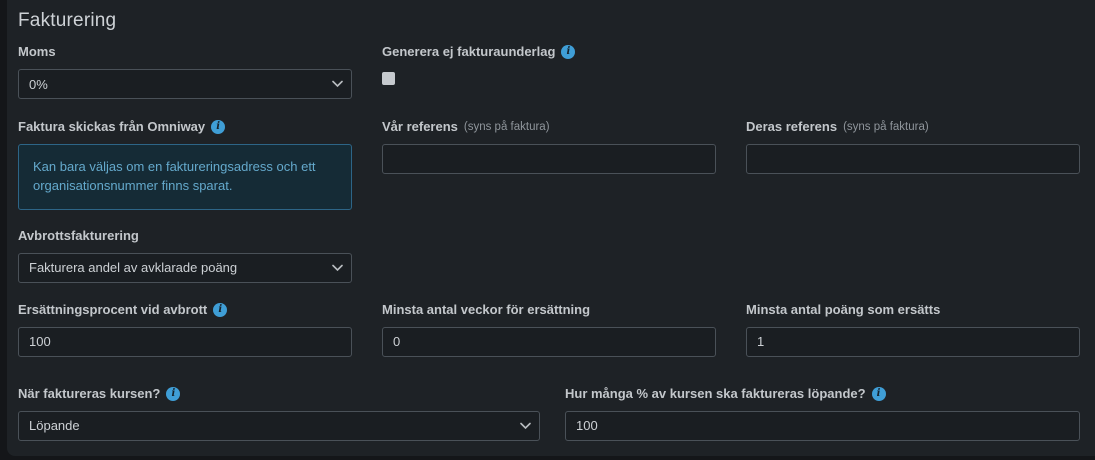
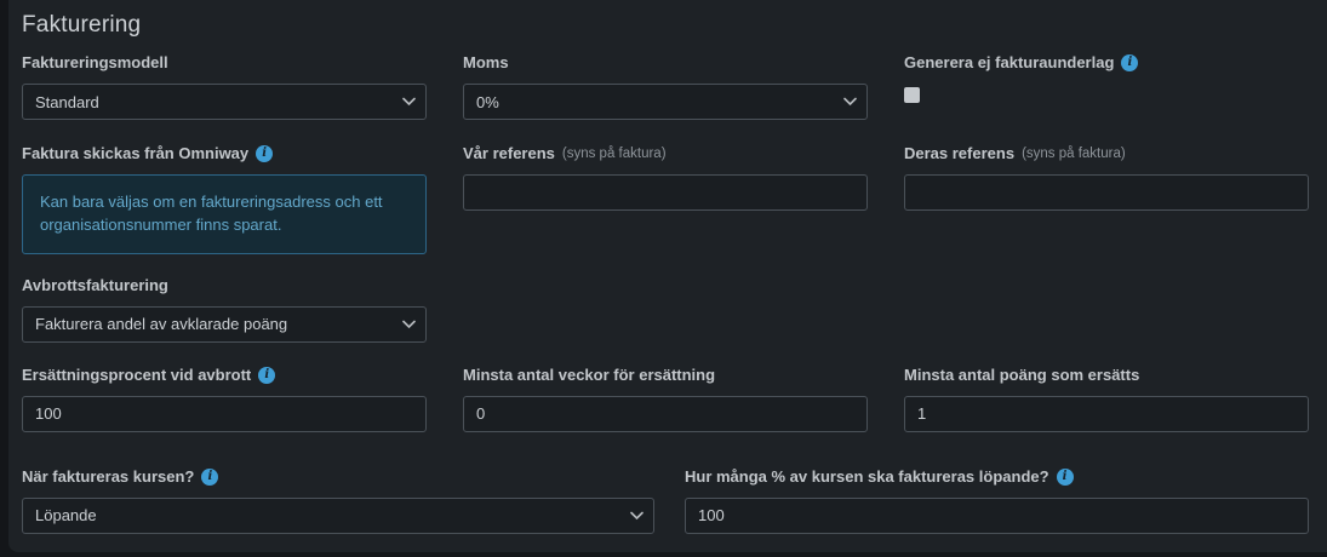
  Fakturering
+ Faktureringsmodell
+ Standard
  Moms
  0%
  Generera ej fakturaunderlag
  i
  Faktura skickas från Omniway
  i
  Kan bara väljas om en faktureringsadress och ett organisationsnummer finns sparat.
  Vår referens
  (syns på faktura)
  Deras referens
  (syns på faktura)
  Avbrottsfakturering
  Fakturera andel av avklarade poäng
  Ersättningsprocent vid avbrott
  i
  100
  Minsta antal veckor för ersättning
  0
  Minsta antal poäng som ersätts
  1
  När faktureras kursen?
  i
  Löpande
  Hur många % av kursen ska faktureras löpande?
  i
  100
